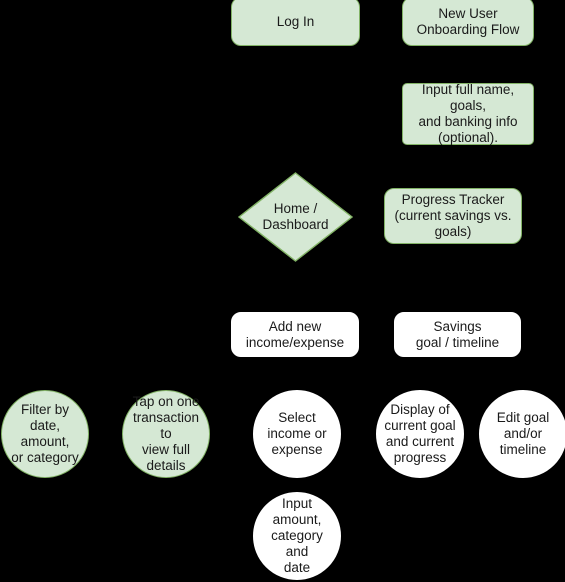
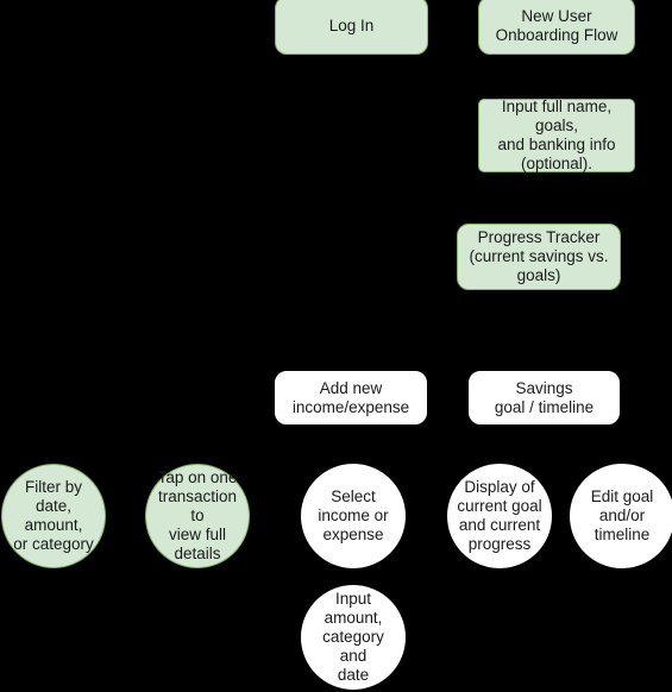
  Log In
  New User
  Onboarding Flow
  Input full name, goals,
  and banking info
  (optional).
- Home /
- Dashboard
  Progress Tracker
  (current savings vs.
  goals)
  Add new
  income/expense
  Savings
  goal / timeline
  Filter by
  date, amount,
  or category
  Tap on one
  transaction to
  view full
  details
  Select
  income or
  expense
  Display of
  current goal
  and current
  progress
  Edit goal
  and/or
  timeline
  Input
  amount,
  category and
  date
